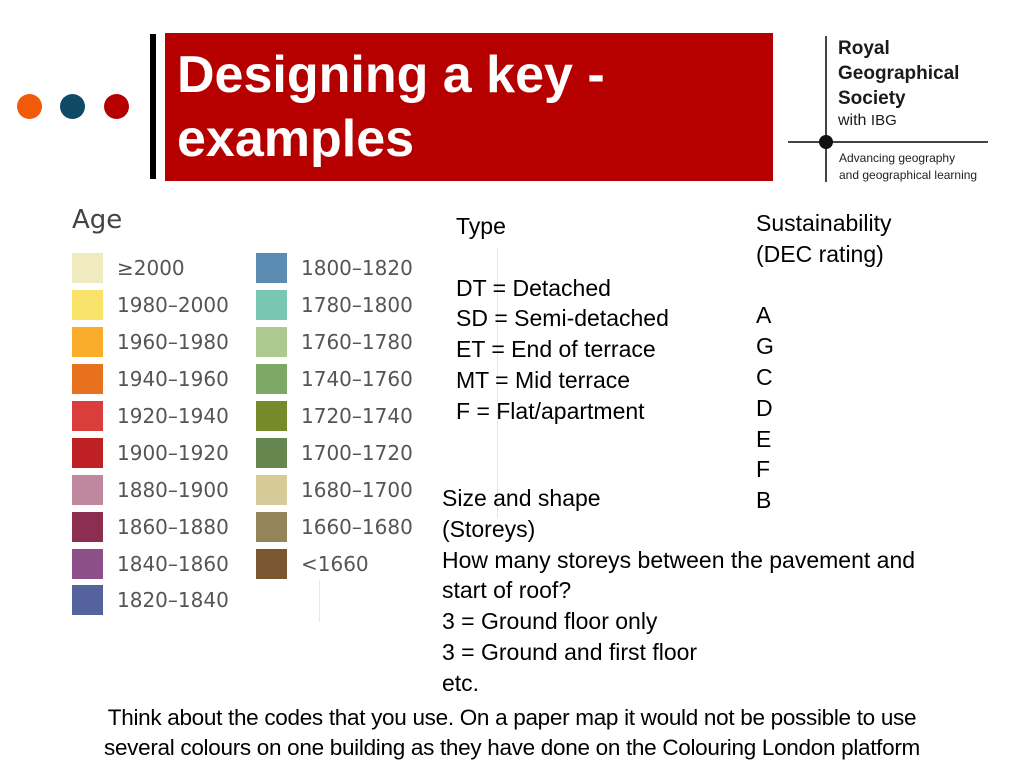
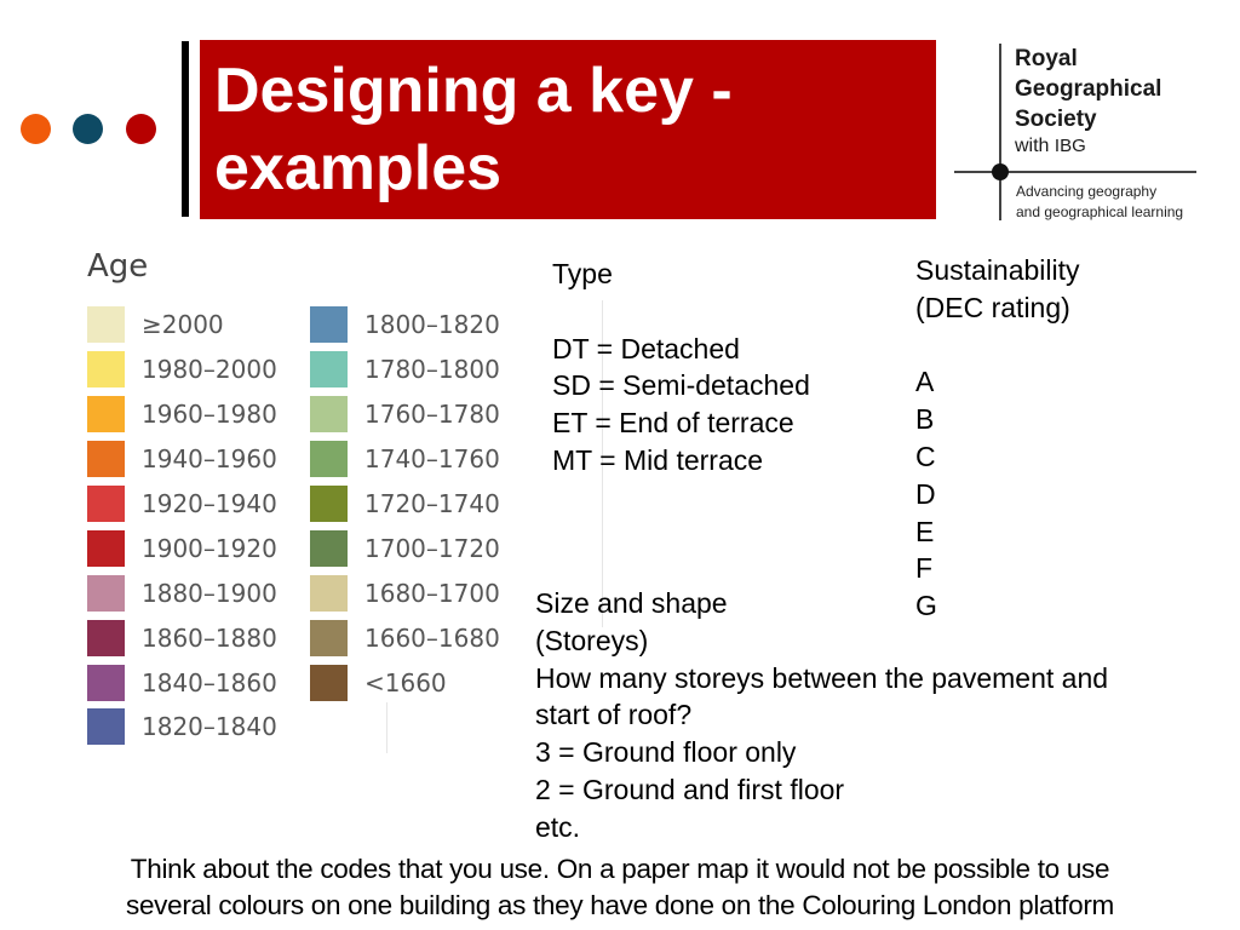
  Designing a key -
  examples
  Royal
  Geographical
  Society
  with IBG
  Advancing geography
  and geographical learning
  Age
  ≥2000
  1980–2000
  1960–1980
  1940–1960
  1920–1940
  1900–1920
  1880–1900
  1860–1880
  1840–1860
  1820–1840
  1800–1820
  1780–1800
  1760–1780
  1740–1760
  1720–1740
  1700–1720
  1680–1700
  1660–1680
  <1660
  Type
  DT = Detached
  SD = Semi-detached
  ET = End of terrace
  MT = Mid terrace
- F = Flat/apartment
  Sustainability
  (DEC rating)
  A
- G
+ B
  C
  D
  E
  F
- B
+ G
  Size and shape
  (Storeys)
  How many storeys between the pavement and
  start of roof?
  3 = Ground floor only
- 3 = Ground and first floor
+ 2 = Ground and first floor
  etc.
  Think about the codes that you use. On a paper map it would not be possible to use
  several colours on one building as they have done on the Colouring London platform
